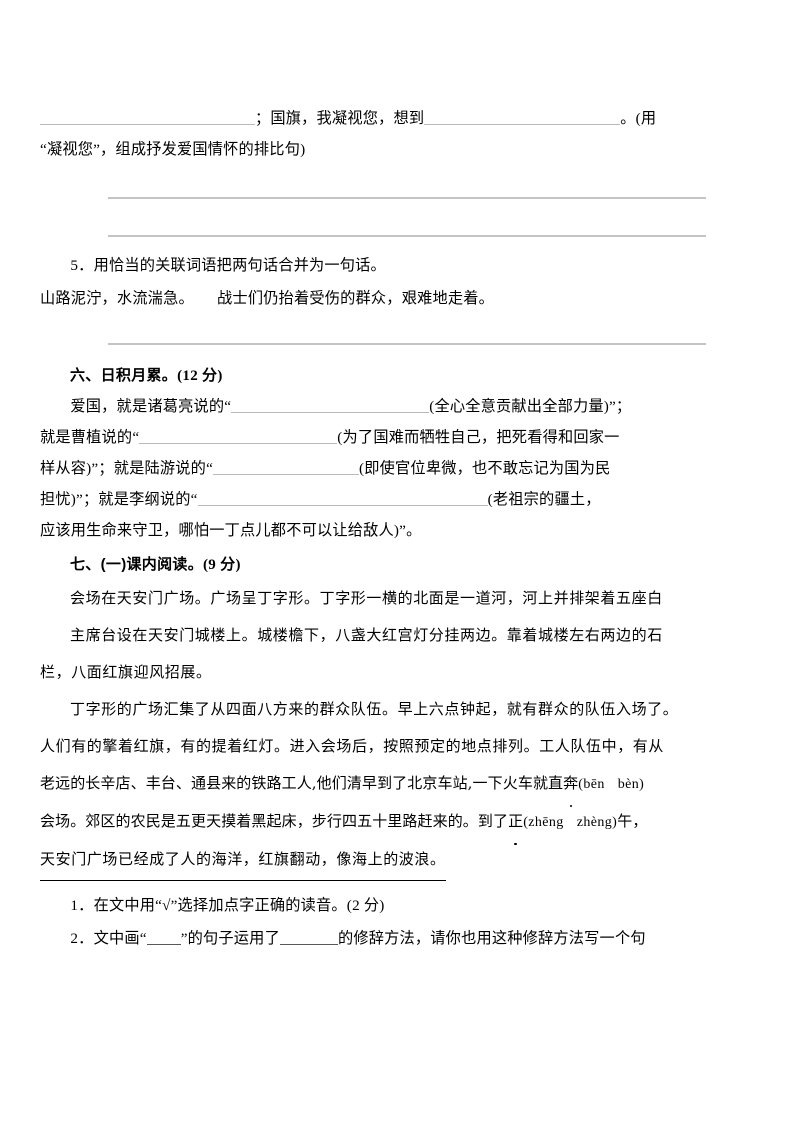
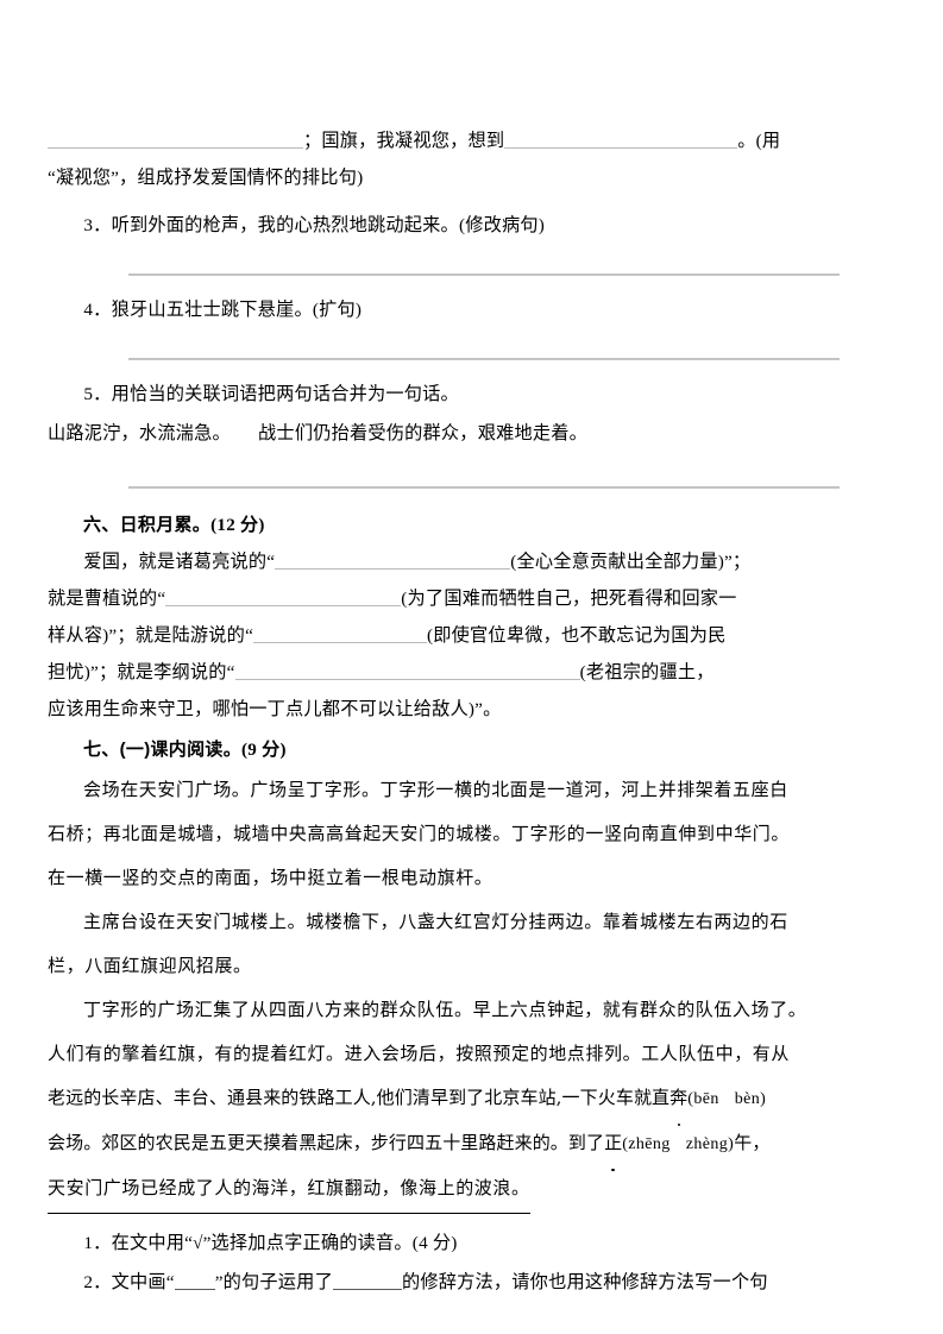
  ；国旗，我凝视您，想到 。(用
  “凝视您”，组成抒发爱国情怀的排比句)
+ 3．听到外面的枪声，我的心热烈地跳动起来。(修改病句)
+ 4．狼牙山五壮士跳下悬崖。(扩句)
  5．用恰当的关联词语把两句话合并为一句话。
  山路泥泞，水流湍急。 战士们仍抬着受伤的群众，艰难地走着。
  六、日积月累。(12 分)
  爱国，就是诸葛亮说的“ (全心全意贡献出全部力量)”；
  就是曹植说的“ (为了国难而牺牲自己，把死看得和回家一
  样从容)”；就是陆游说的“ (即使官位卑微，也不敢忘记为国为民
  担忧)”；就是李纲说的“ (老祖宗的疆土，
  应该用生命来守卫，哪怕一丁点儿都不可以让给敌人)”。
  七、(一)课内阅读。(9 分)
  会场在天安门广场。广场呈丁字形。丁字形一横的北面是一道河，河上并排架着五座白
+ 石桥；再北面是城墙，城墙中央高高耸起天安门的城楼。丁字形的一竖向南直伸到中华门。
+ 在一横一竖的交点的南面，场中挺立着一根电动旗杆。
  主席台设在天安门城楼上。城楼檐下，八盏大红宫灯分挂两边。靠着城楼左右两边的石
  栏，八面红旗迎风招展。
  丁字形的广场汇集了从四面八方来的群众队伍。早上六点钟起，就有群众的队伍入场了。
  人们有的擎着红旗，有的提着红灯。进入会场后，按照预定的地点排列。工人队伍中，有从
  老远的长辛店、丰台、通县来的铁路工人,他们清早到了北京车站,一下火车就直奔(bēn bèn)
  会场。郊区的农民是五更天摸着黑起床，步行四五十里路赶来的。到了正(zhēng zhèng)午，
  天安门广场已经成了人的海洋，红旗翻动，像海上的波浪。
- 1．在文中用“√”选择加点字正确的读音。(2 分)
+ 1．在文中用“√”选择加点字正确的读音。(4 分)
  2．文中画“ ”的句子运用了 的修辞方法，请你也用这种修辞方法写一个句
